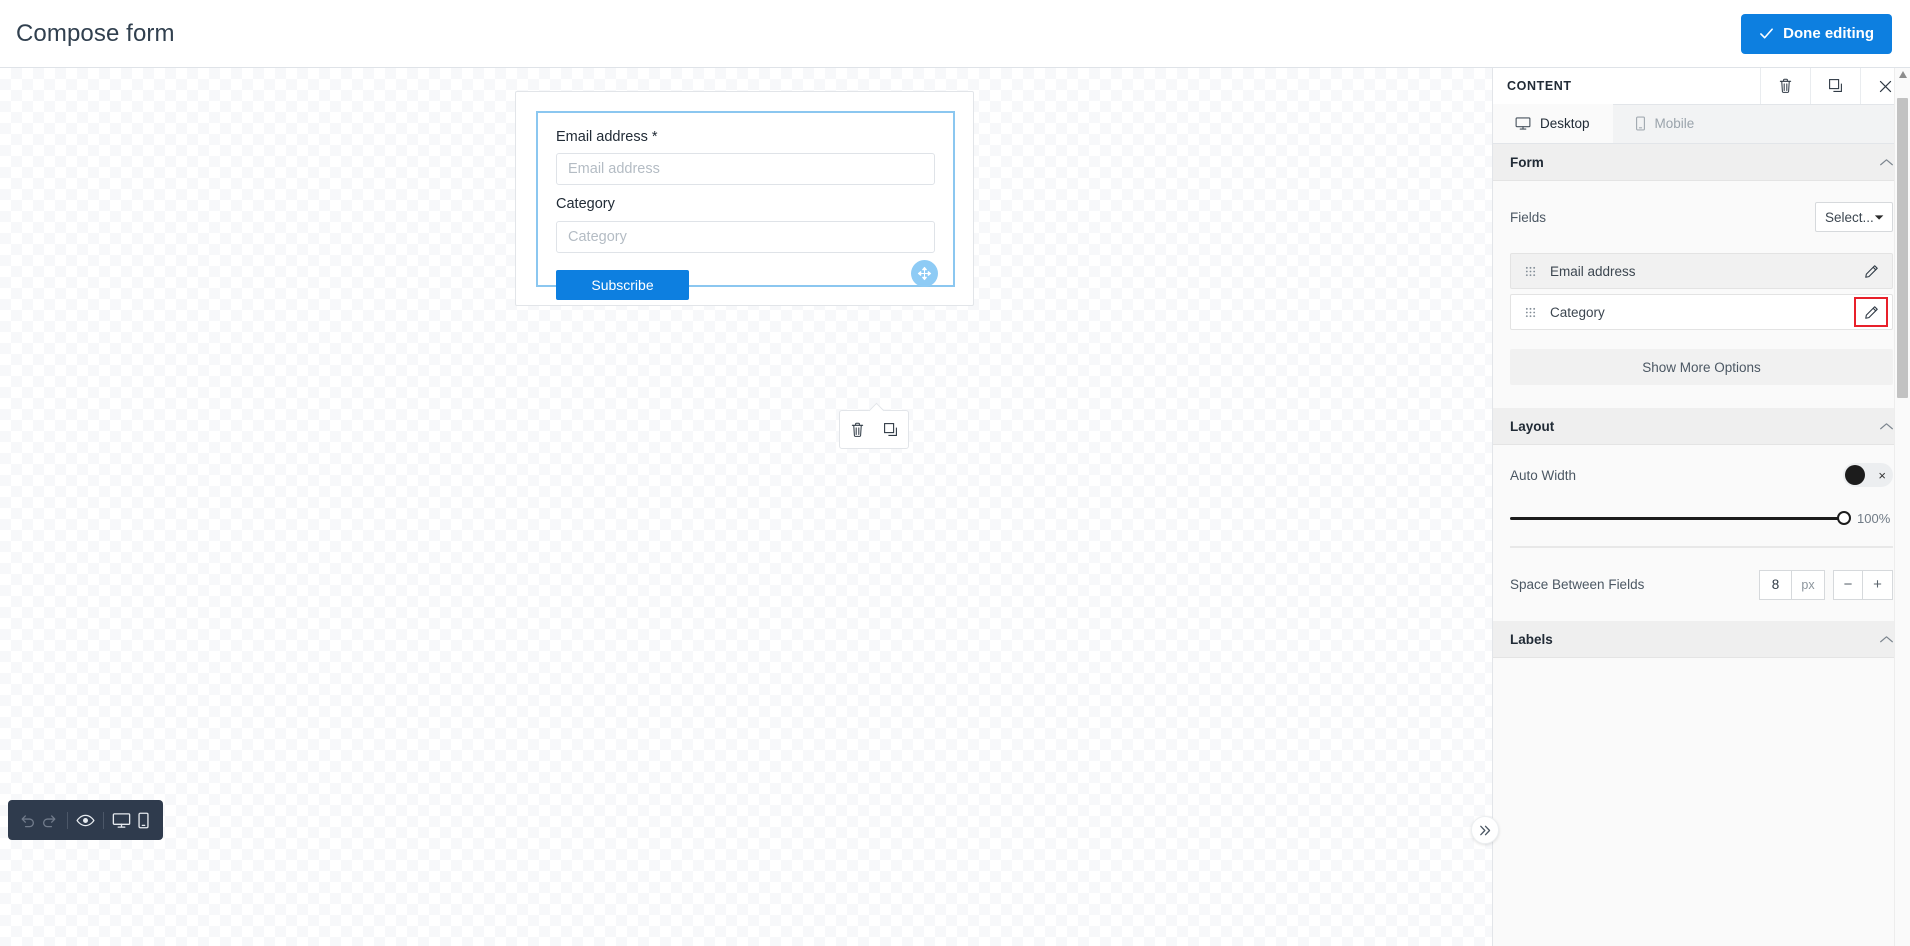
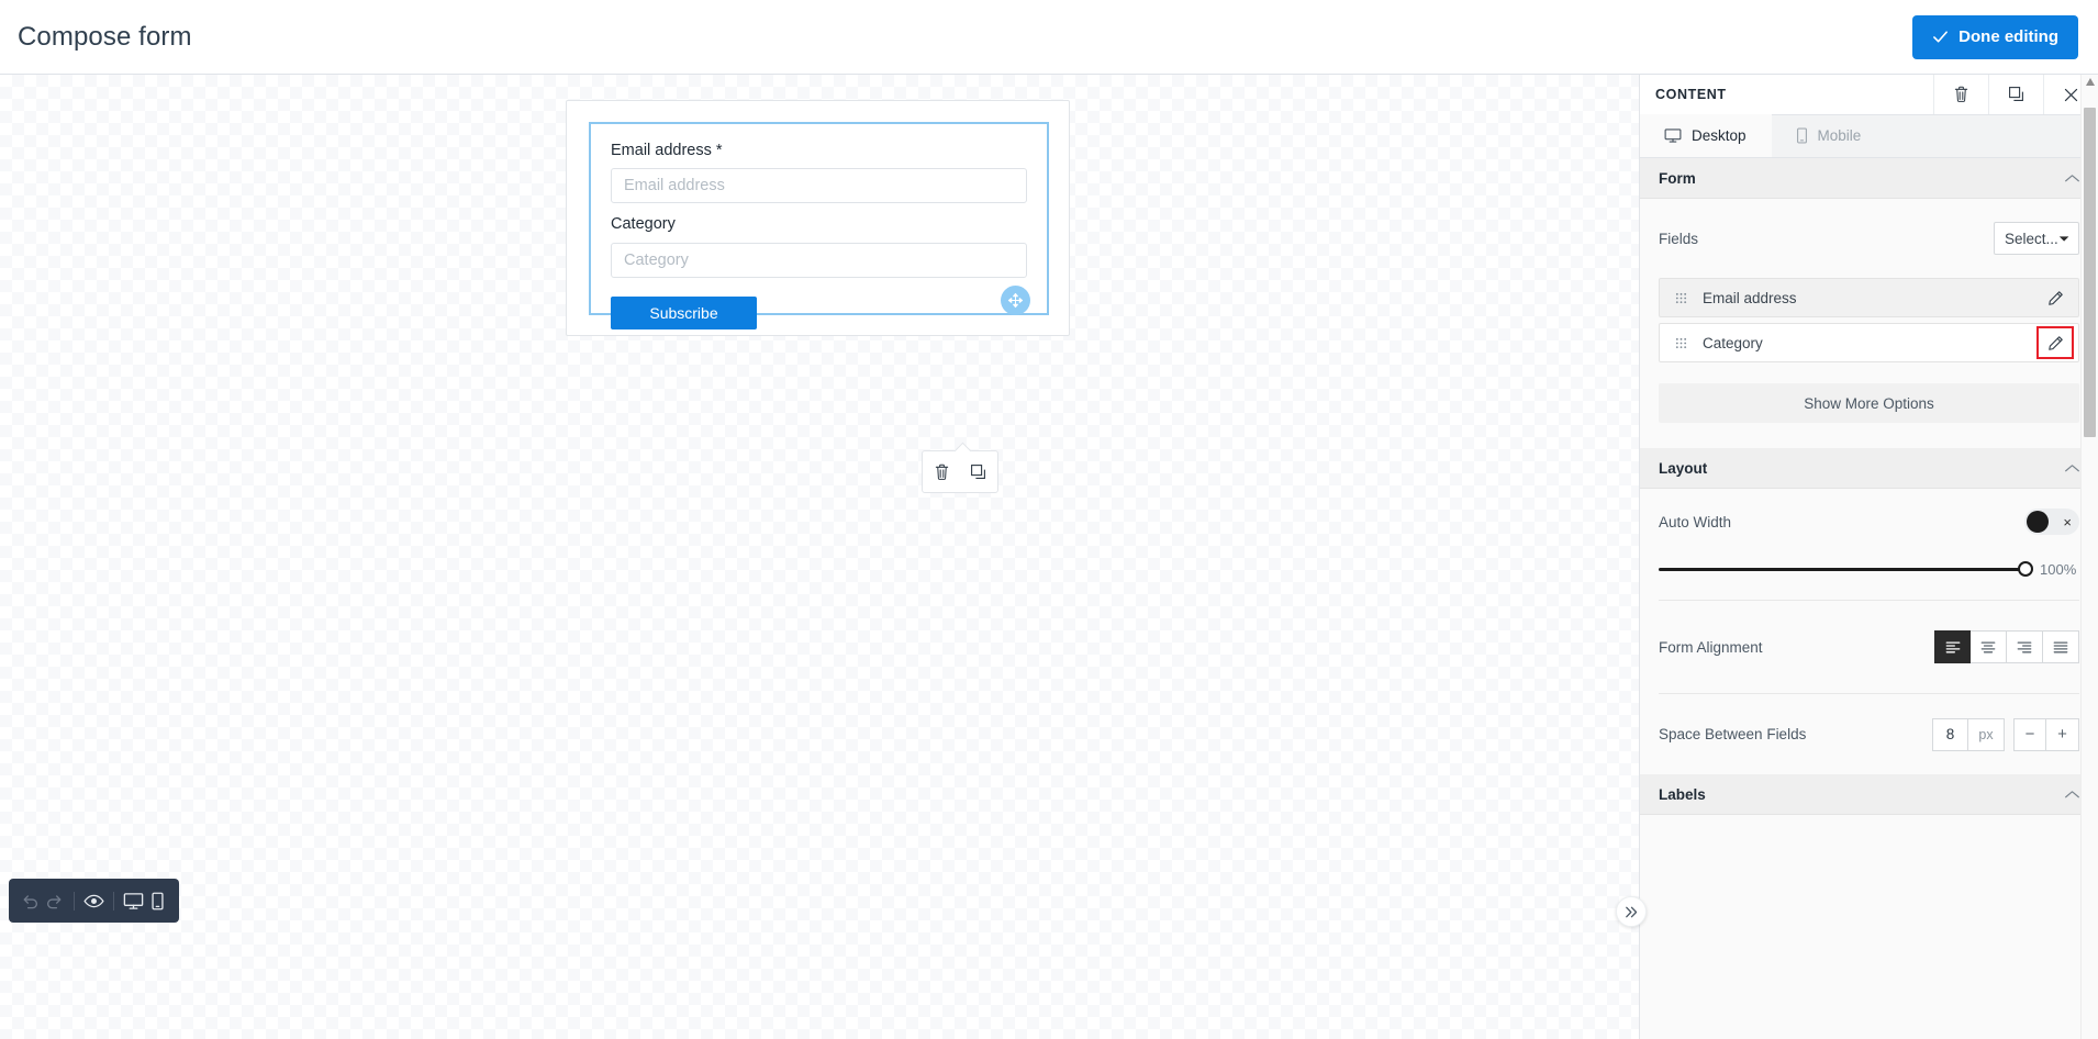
  Compose form
  Done editing
  Email address *
  Email address
  Category
  Category
  Subscribe
  CONTENT
  Desktop
  Mobile
  Form
  Fields
  Select...
  Email address
  Category
  Show More Options
  Layout
  Auto Width
  ×
  100%
+ Form Alignment
  Space Between Fields
  8
  px
  −
  +
  Labels
